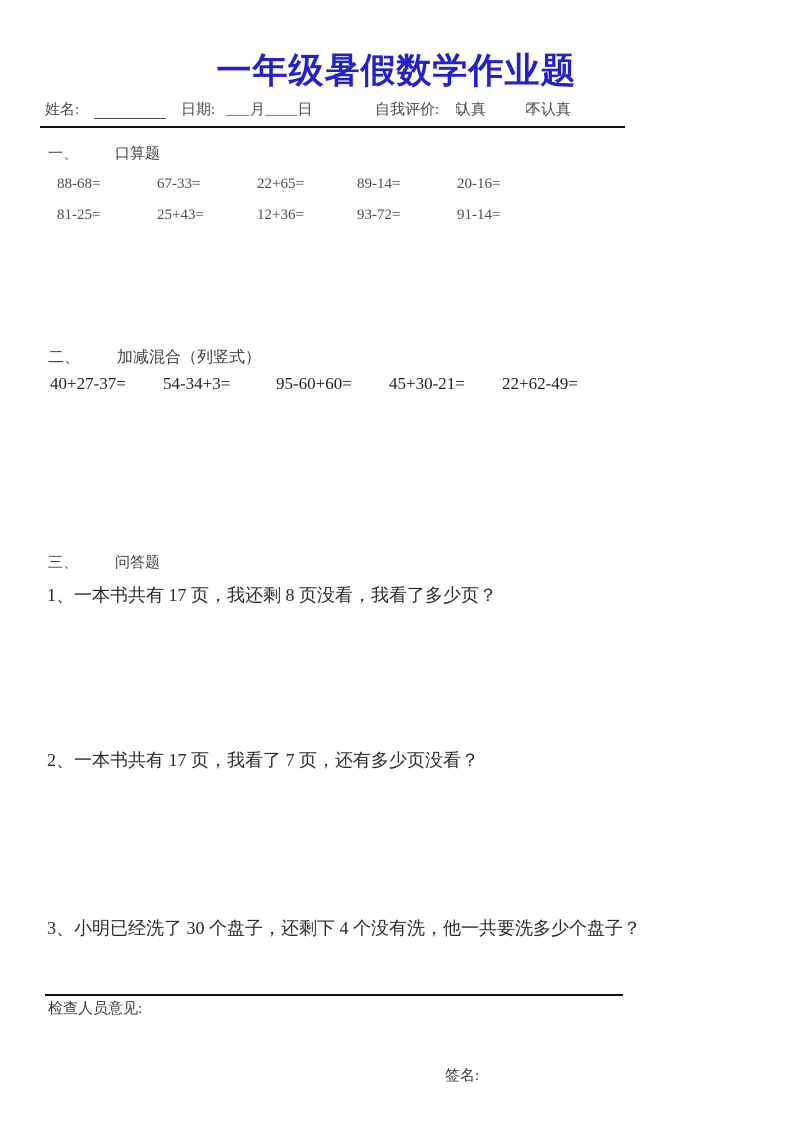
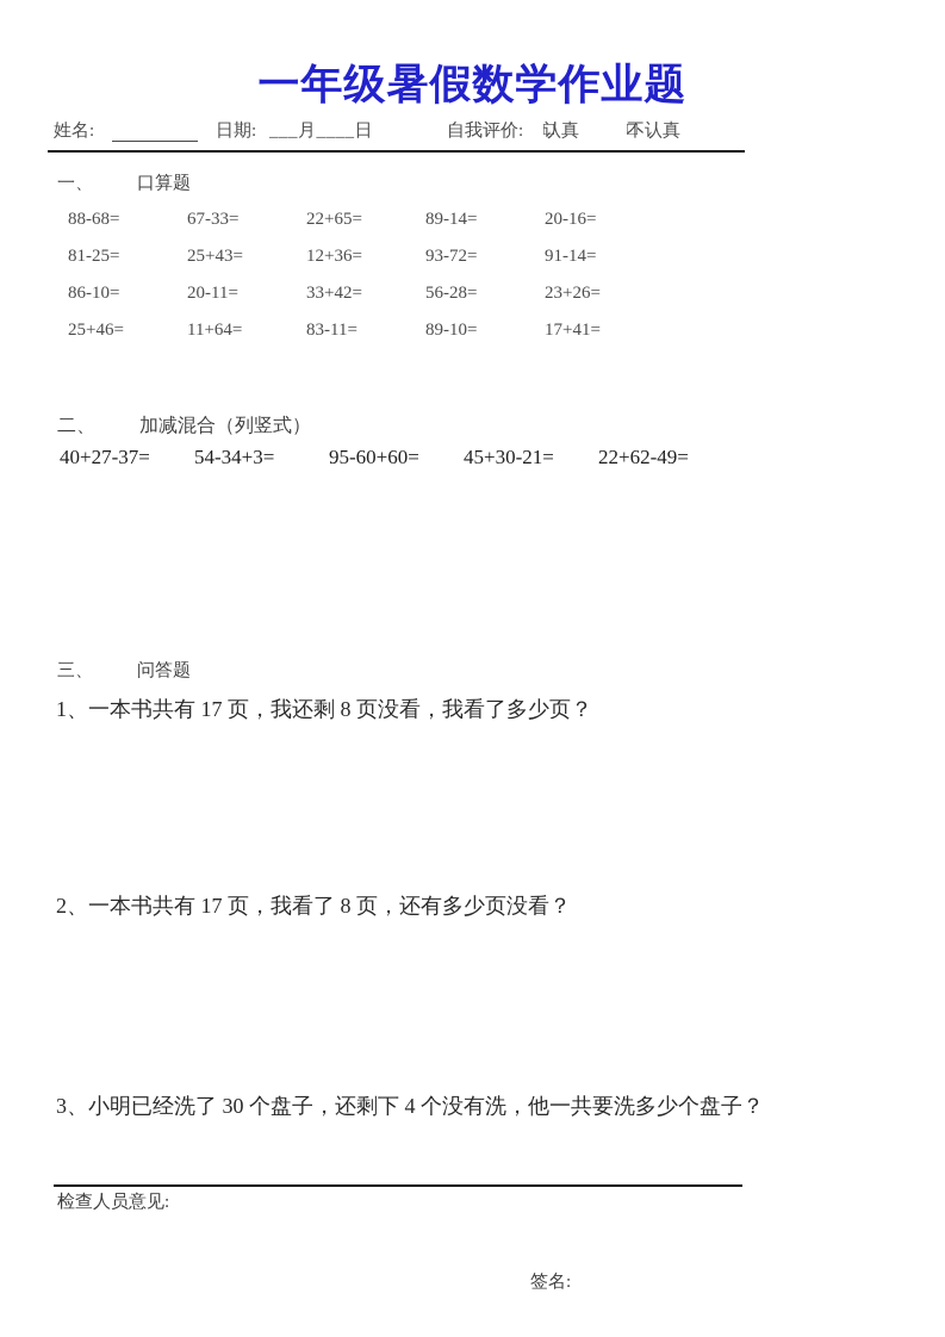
  一年级暑假数学作业题
  姓名:
  日期:
  ___月____日
  自我评价:
  □
  认真
  □
  不认真
  一、 口算题
  88-68=
  67-33=
  22+65=
  89-14=
  20-16=
  81-25=
  25+43=
  12+36=
  93-72=
  91-14=
+ 86-10=
+ 20-11=
+ 33+42=
+ 56-28=
+ 23+26=
+ 25+46=
+ 11+64=
+ 83-11=
+ 89-10=
+ 17+41=
  二、 加减混合（列竖式）
  40+27-37=
  54-34+3=
  95-60+60=
  45+30-21=
  22+62-49=
  三、 问答题
  1、一本书共有 17 页，我还剩 8 页没看，我看了多少页？
- 2、一本书共有 17 页，我看了 7 页，还有多少页没看？
+ 2、一本书共有 17 页，我看了 8 页，还有多少页没看？
  3、小明已经洗了 30 个盘子，还剩下 4 个没有洗，他一共要洗多少个盘子？
  检查人员意见:
  签名:
